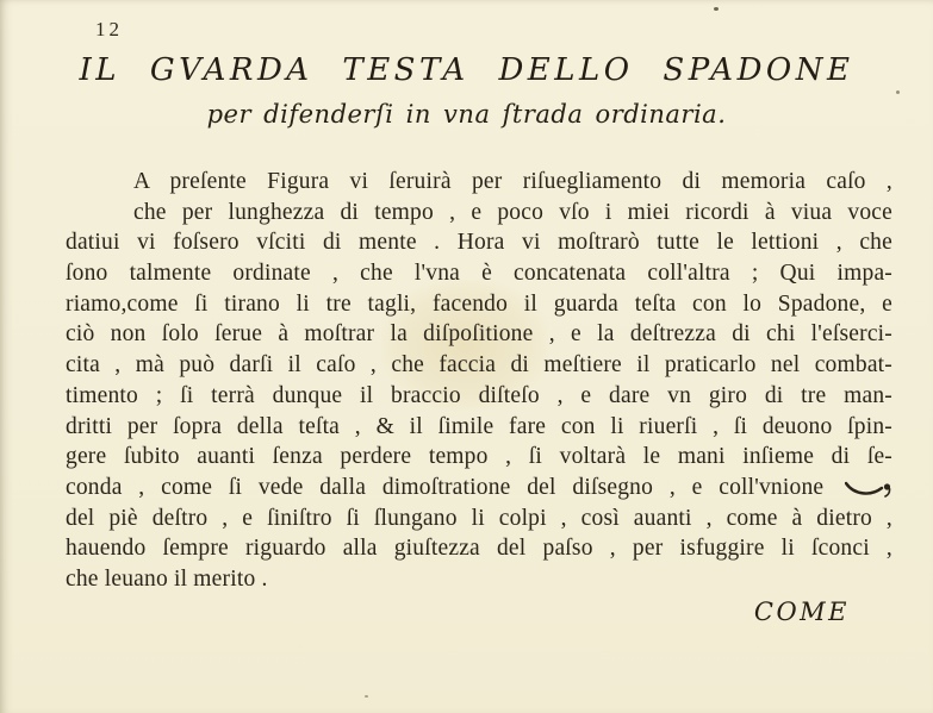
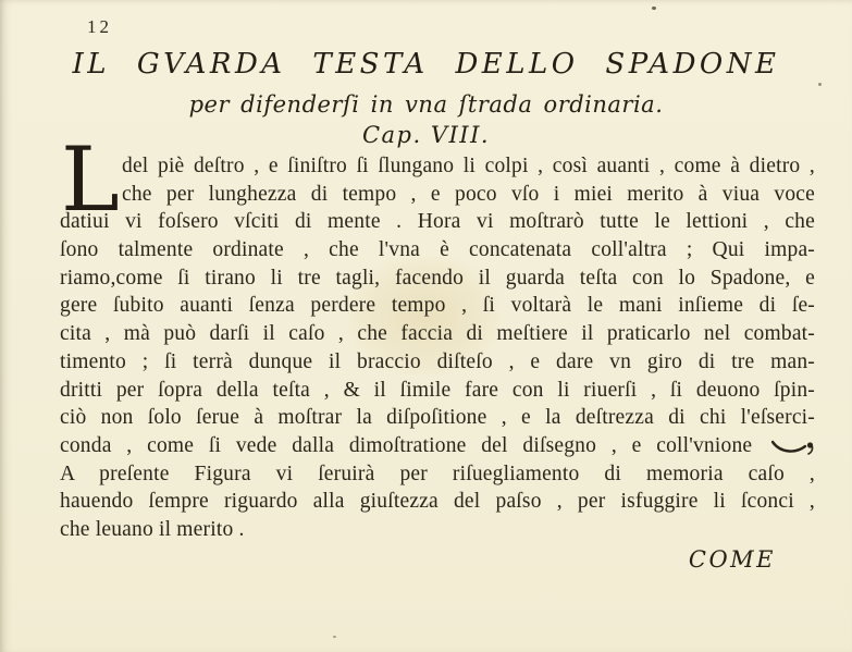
  12
  IL GVARDA TESTA DELLO SPADONE
  per difenderſi in vna ſtrada ordinaria.
+ Cap. VIII.
+ L
- A preſente Figura vi ſeruirà per riſuegliamento di memoria caſo ,
+ del piè deſtro , e ſiniſtro ſi ſlungano li colpi , così auanti , come à dietro ,
- che per lunghezza di tempo , e poco vſo i miei ricordi à viua voce
+ che per lunghezza di tempo , e poco vſo i miei merito à viua voce
  datiui vi foſsero vſciti di mente . Hora vi moſtrarò tutte le lettioni , che
  ſono talmente ordinate , che l'vna è concatenata coll'altra ; Qui impa-
  riamo,come ſi tirano li tre tagli, facendo il guarda teſta con lo Spadone, e
- ciò non ſolo ſerue à moſtrar la diſpoſitione , e la deſtrezza di chi l'eſserci-
+ gere ſubito auanti ſenza perdere tempo , ſi voltarà le mani inſieme di ſe-
  cita , mà può darſi il caſo , che faccia di meſtiere il praticarlo nel combat-
  timento ; ſi terrà dunque il braccio diſteſo , e dare vn giro di tre man-
  dritti per ſopra della teſta , & il ſimile fare con li riuerſi , ſi deuono ſpin-
- gere ſubito auanti ſenza perdere tempo , ſi voltarà le mani inſieme di ſe-
+ ciò non ſolo ſerue à moſtrar la diſpoſitione , e la deſtrezza di chi l'eſserci-
  conda , come ſi vede dalla dimoſtratione del diſsegno , e coll'vnione
- del piè deſtro , e ſiniſtro ſi ſlungano li colpi , così auanti , come à dietro ,
+ A preſente Figura vi ſeruirà per riſuegliamento di memoria caſo ,
  hauendo ſempre riguardo alla giuſtezza del paſso , per isfuggire li ſconci ,
  che leuano il merito .
  COME
